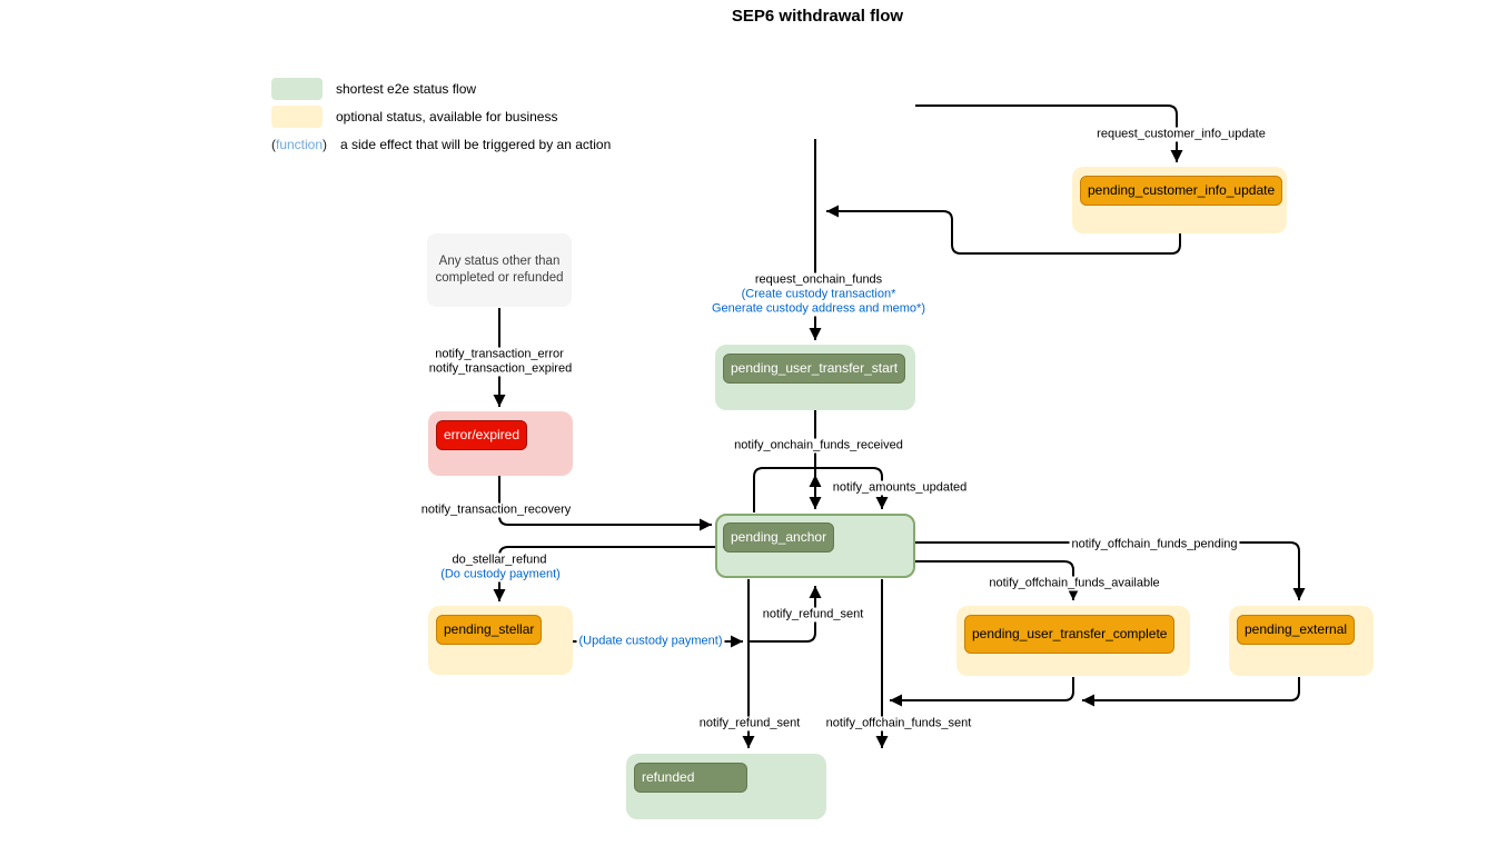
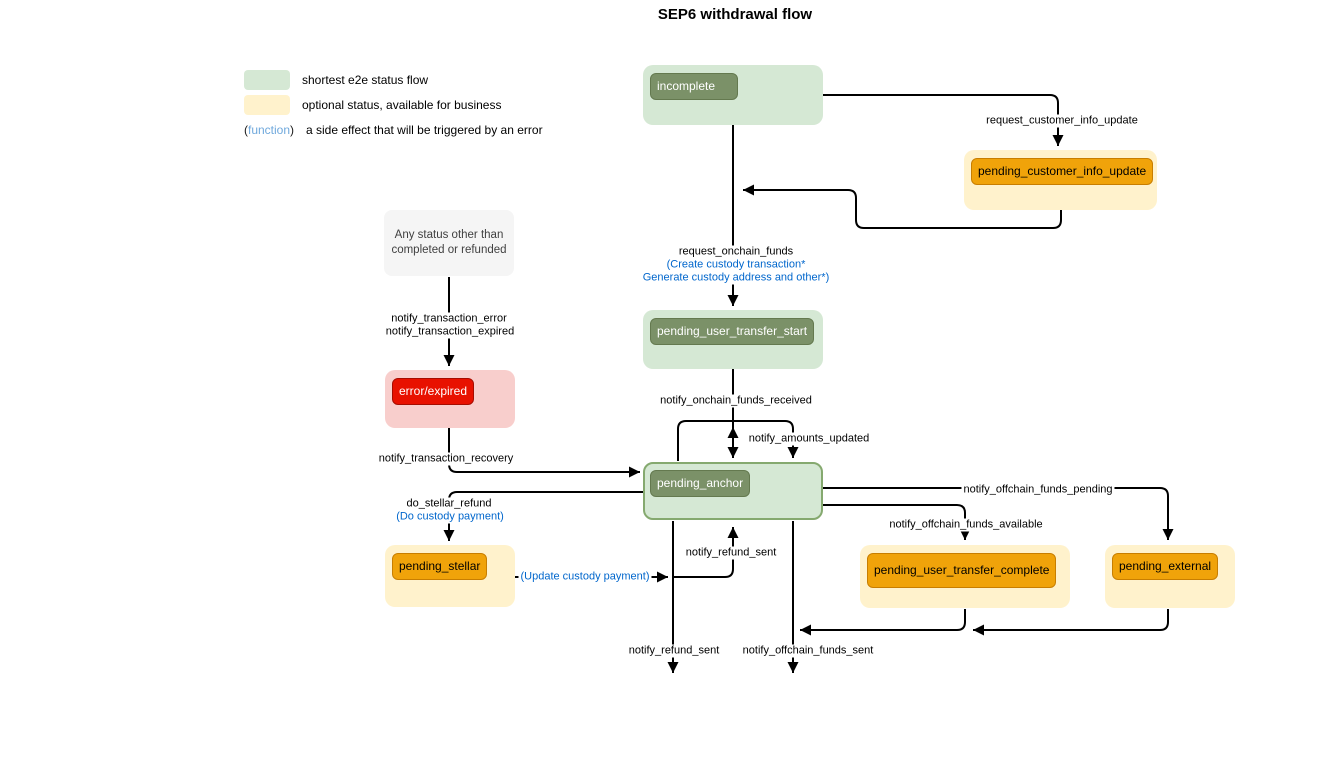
  SEP6 withdrawal flow
  shortest e2e status flow
  optional status, available for business
  (function)
- a side effect that will be triggered by an action
+ a side effect that will be triggered by an error
+ incomplete
  pending_customer_info_update
  Any status other than
  completed or refunded
  error/expired
  pending_user_transfer_start
  pending_anchor
  pending_stellar
  pending_user_transfer_complete
  pending_external
- refunded
  request_customer_info_update
  request_onchain_funds
  (Create custody transaction*
- Generate custody address and memo*)
+ Generate custody address and other*)
  notify_transaction_error
  notify_transaction_expired
  notify_transaction_recovery
  notify_onchain_funds_received
  notify_amounts_updated
  do_stellar_refund
  (Do custody payment)
  (Update custody payment)
  notify_refund_sent
  notify_refund_sent
  notify_offchain_funds_sent
  notify_offchain_funds_pending
  notify_offchain_funds_available
